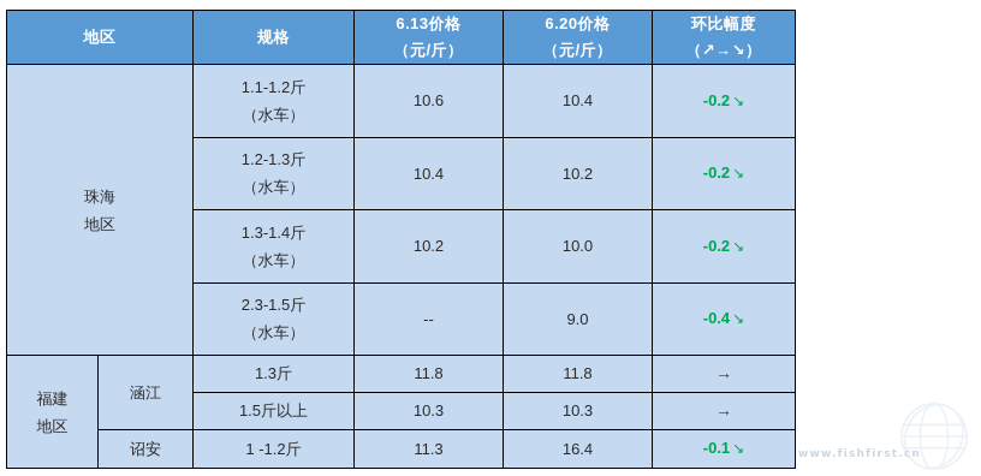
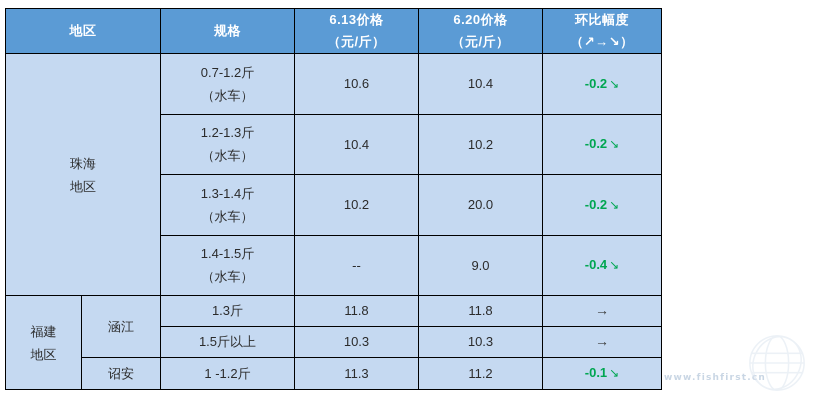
  地区	规格	6.13价格 （元/斤）	6.20价格 （元/斤）	环比幅度 （↗→↘）
- 珠海 地区	1.1-1.2斤 （水车）	10.6	10.4	-0.2 ↘
+ 珠海 地区	0.7-1.2斤 （水车）	10.6	10.4	-0.2 ↘
  1.2-1.3斤 （水车）	10.4	10.2	-0.2 ↘
- 1.3-1.4斤 （水车）	10.2	10.0	-0.2 ↘
+ 1.3-1.4斤 （水车）	10.2	20.0	-0.2 ↘
- 2.3-1.5斤 （水车）	--	9.0	-0.4 ↘
+ 1.4-1.5斤 （水车）	--	9.0	-0.4 ↘
  福建 地区	涵江	1.3斤	11.8	11.8	→
  1.5斤以上	10.3	10.3	→
- 诏安	1 -1.2斤	11.3	16.4	-0.1 ↘
+ 诏安	1 -1.2斤	11.3	11.2	-0.1 ↘
  www.fishfirst.cn
